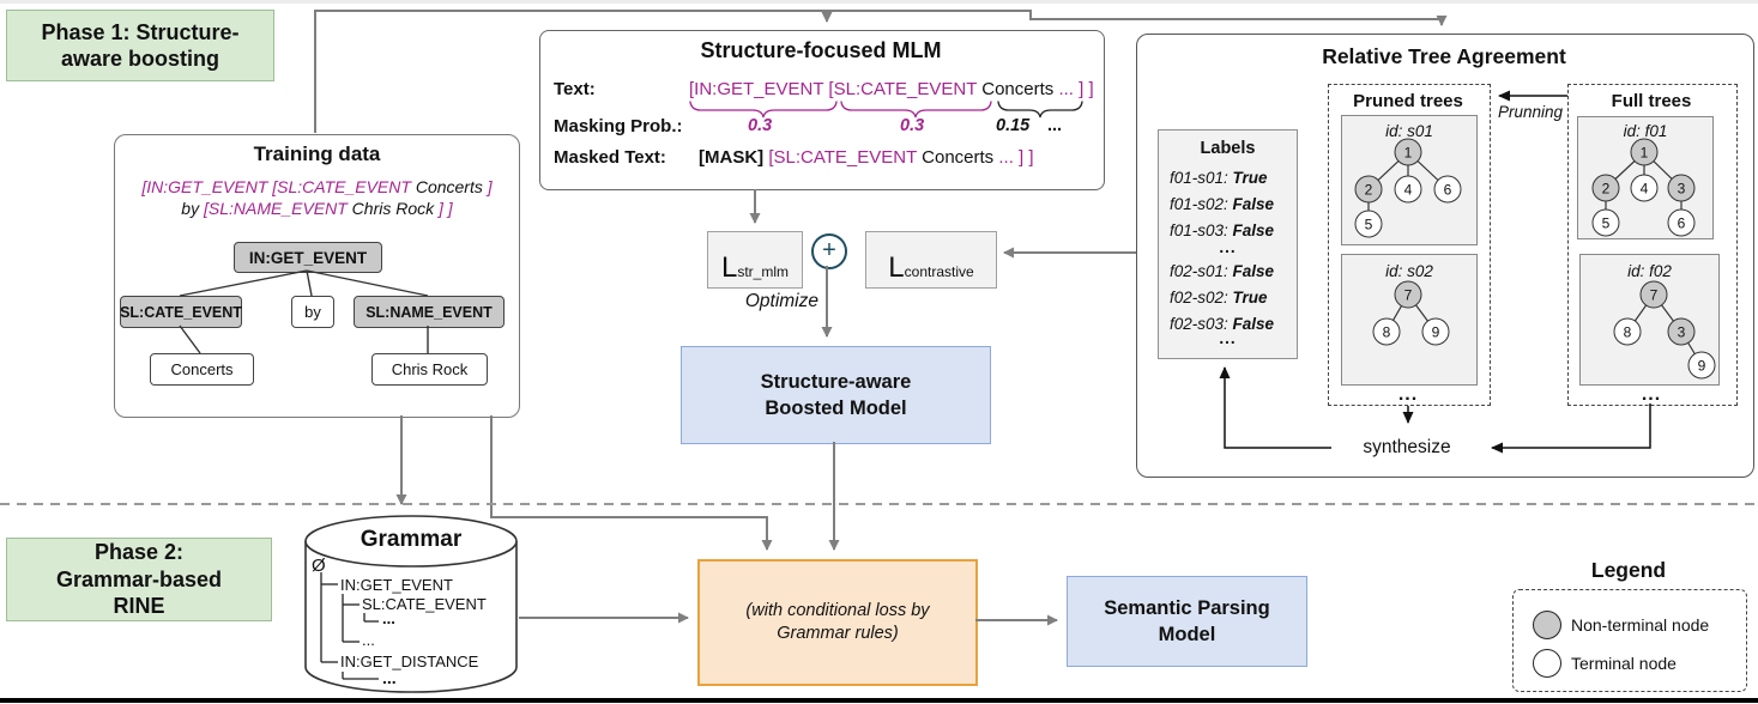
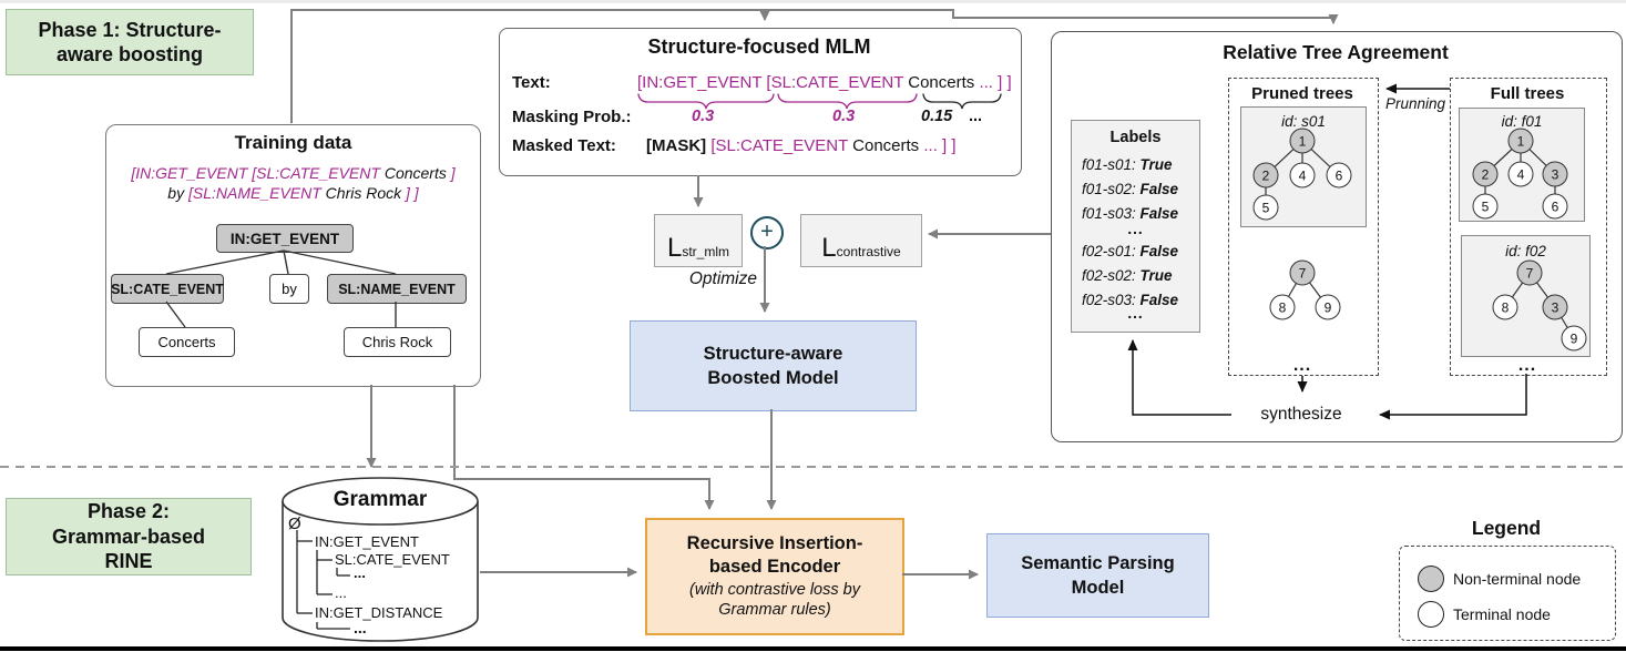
  Phase 1: Structure-aware boosting
  Phase 2: Grammar-based RINE
  Training data
  [IN:GET_EVENT [SL:CATE_EVENT Concerts ]
  by [SL:NAME_EVENT Chris Rock ] ]
  IN:GET_EVENT
  SL:CATE_EVENT
  by
  SL:NAME_EVENT
  Concerts
  Chris Rock
  Structure-focused MLM
  Text:
  [IN:GET_EVENT [SL:CATE_EVENT Concerts ... ] ]
  Masking Prob.:
  0.3
  0.3
  0.15
  ...
  Masked Text:
  [MASK] [SL:CATE_EVENT Concerts ... ] ]
  L
  str_mlm
  +
  L
  contrastive
  Optimize
  Structure-aware Boosted Model
  Relative Tree Agreement
  Labels
  f01-s01: True
  f01-s02: False
  f01-s03: False
  ...
  f02-s01: False
  f02-s02: True
  f02-s03: False
  ...
  Pruned trees
  id: s01
- id: s02
  ...
  Prunning
  Full trees
  id: f01
  id: f02
  ...
  synthesize
  Grammar
  Ø
  IN:GET_EVENT
  SL:CATE_EVENT
  ...
  ...
  IN:GET_DISTANCE
  ...
+ Recursive Insertion-based Encoder
- (with conditional loss by Grammar rules)
+ (with contrastive loss by Grammar rules)
  Semantic Parsing Model
  Legend
  Non-terminal node
  Terminal node
  1
  2
  4
  6
  5
  7
  8
  9
  1
  2
  4
  3
  5
  6
  7
  8
  3
  9
